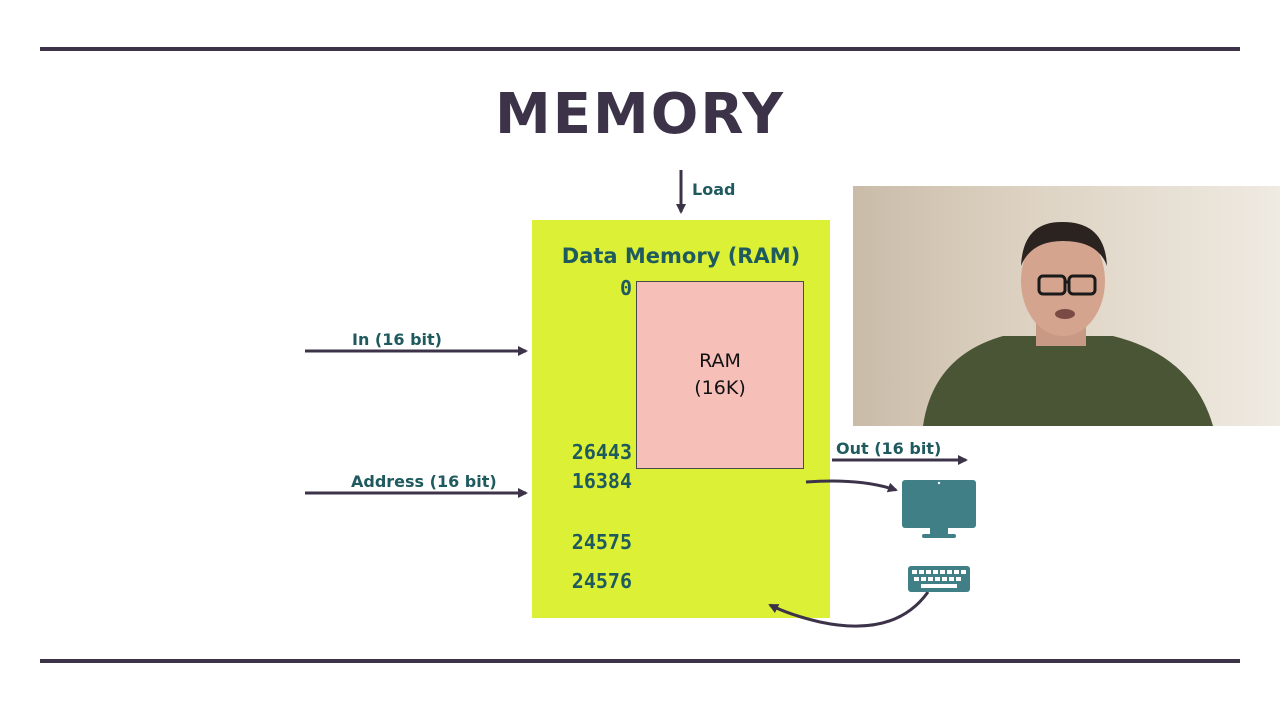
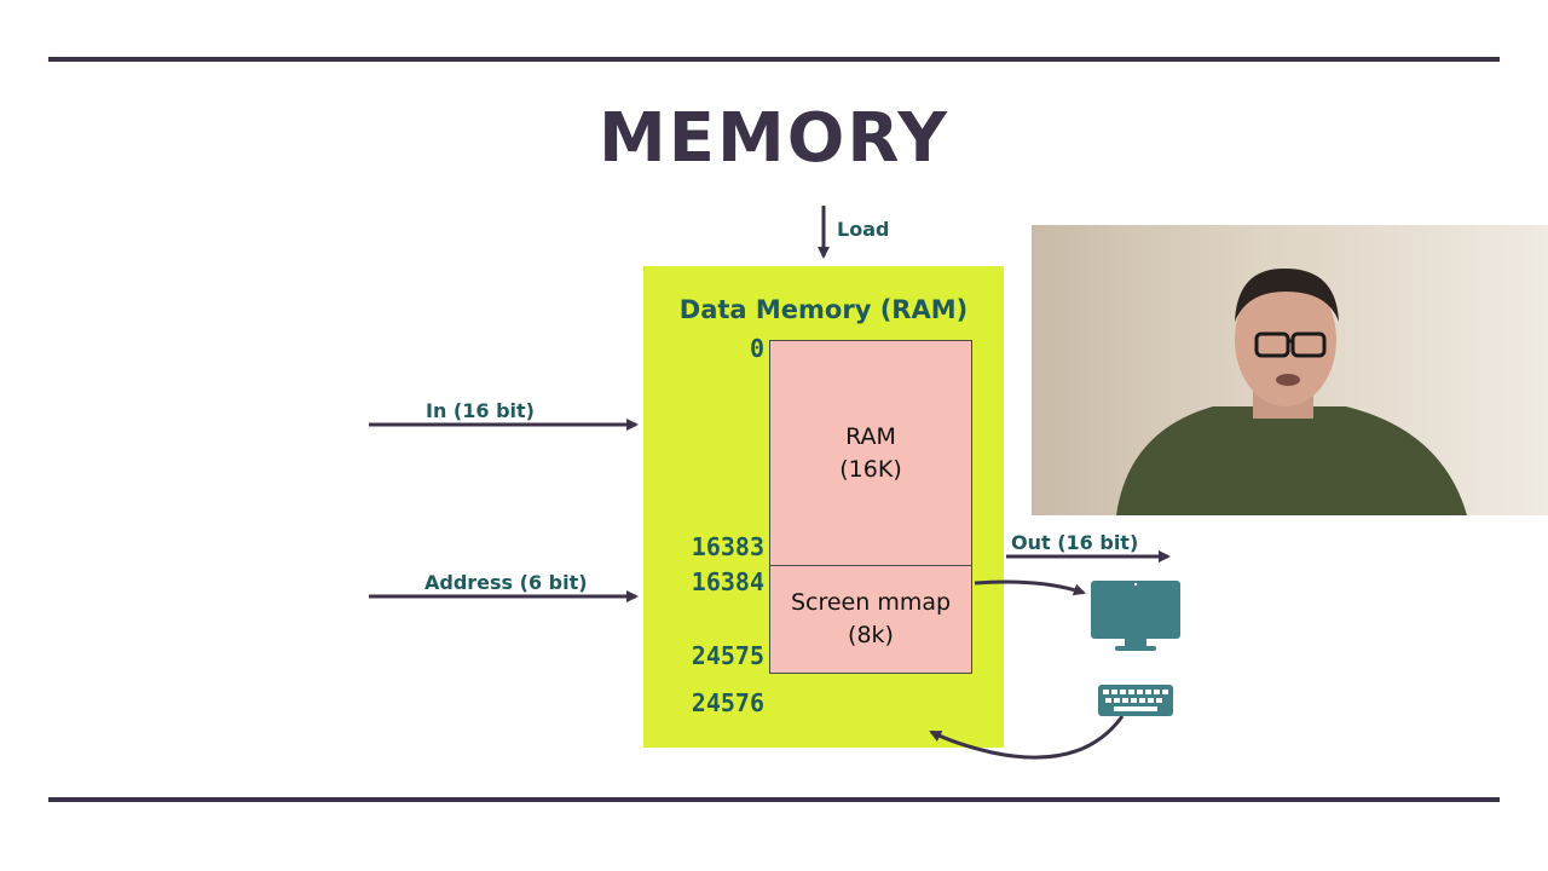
  MEMORY
  Data Memory (RAM)
  RAM
  (16K)
+ Screen mmap
+ (8k)
  0
- 26443
+ 16383
  16384
  24575
  24576
  Load
  In (16 bit)
- Address (16 bit)
+ Address (6 bit)
  Out (16 bit)
